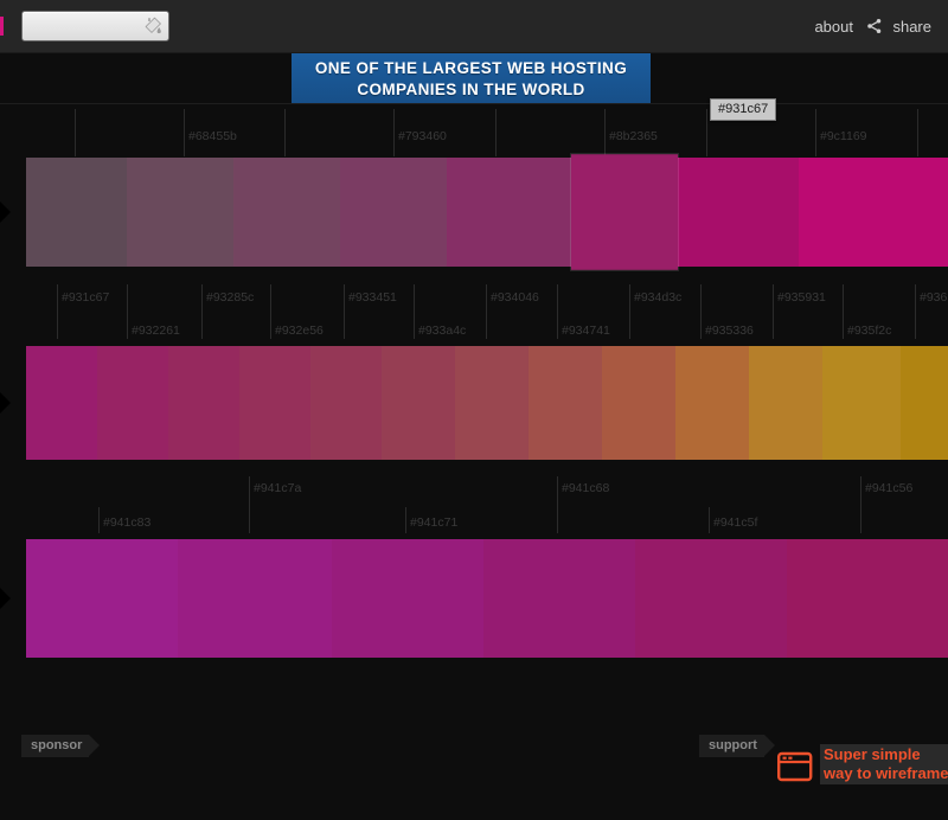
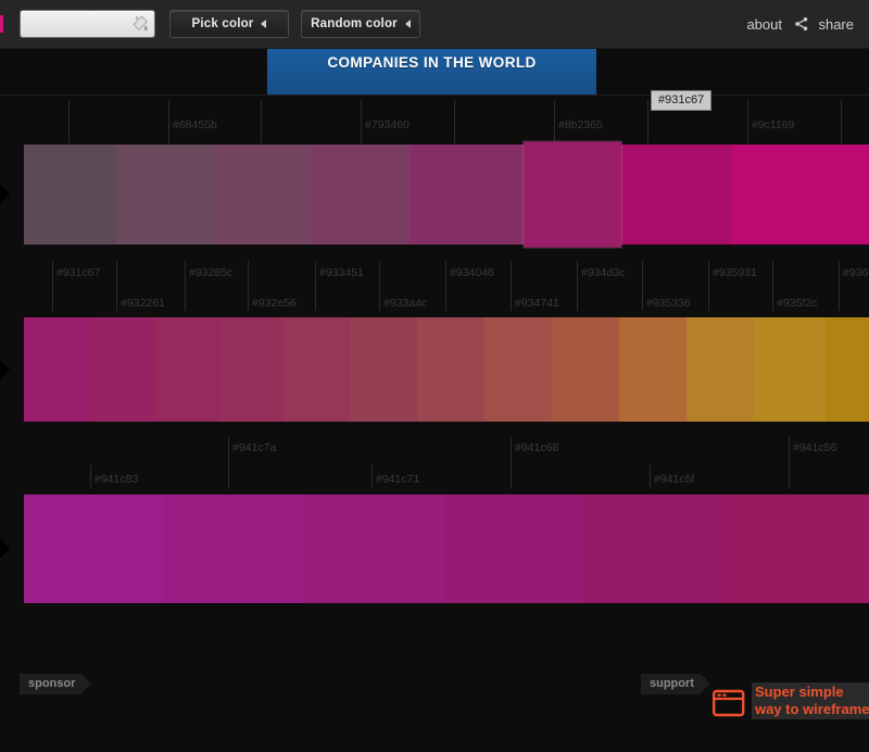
+ Pick color
+ Random color
  about
  share
- ONE OF THE LARGEST WEB HOSTING
  COMPANIES IN THE WORLD
  #68455b
  #793460
  #8b2365
  #9c1169
  #931c67
  #932261
  #93285c
  #932e56
  #933451
  #933a4c
  #934046
  #934741
  #934d3c
  #935336
  #935931
  #935f2c
  #936
  #941c7a
  #941c83
  #941c71
  #941c68
  #941c5f
  #941c56
  #931c67
  sponsor
  support
  Super simple
  way to wireframe
